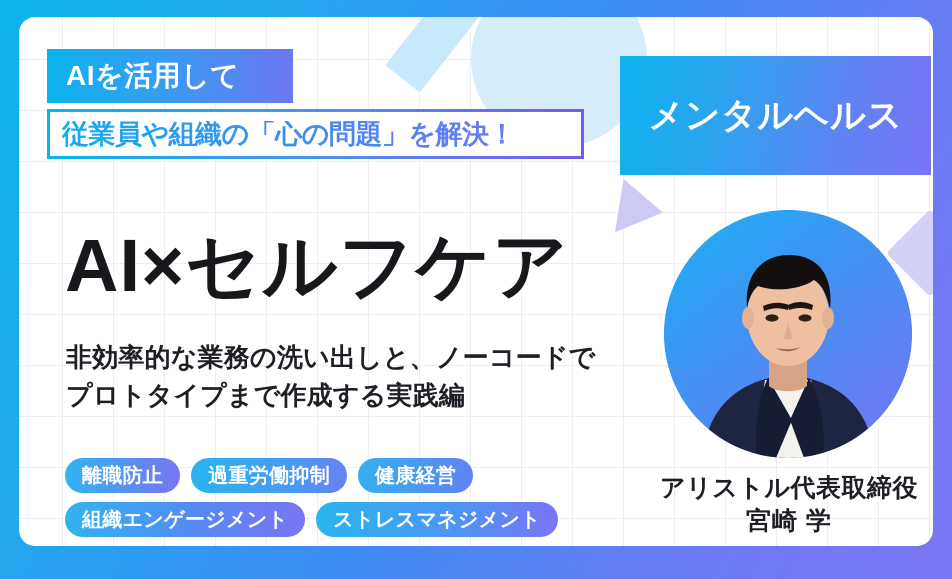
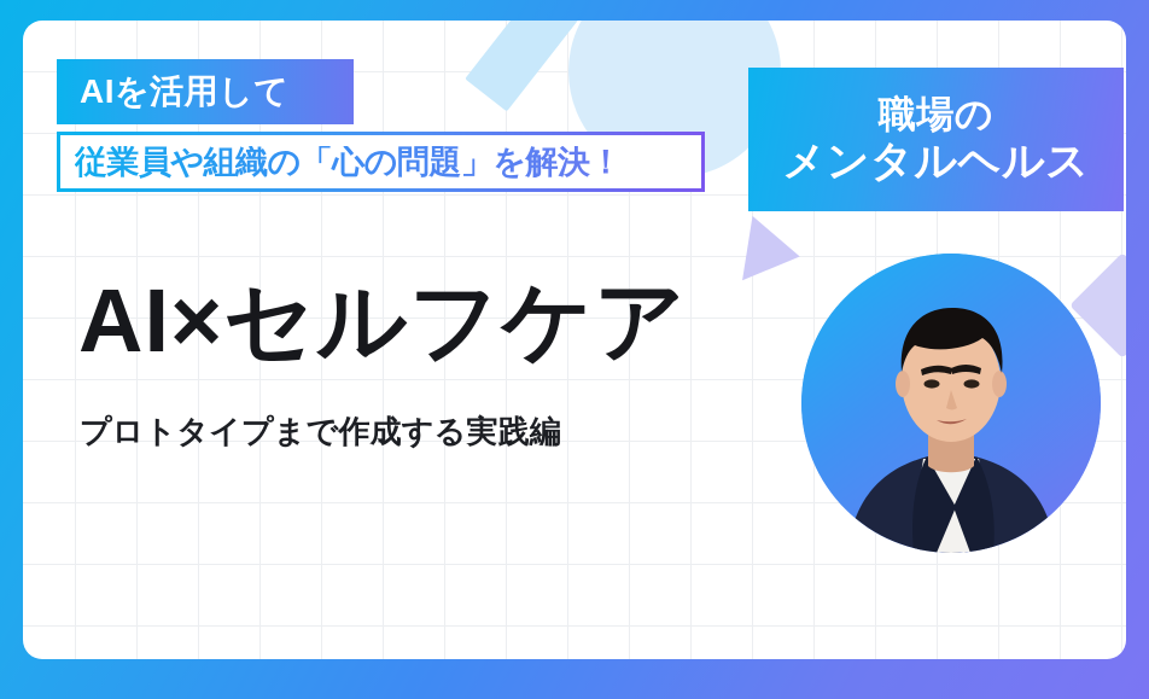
  AIを活用して
  従業員や組織の「心の問題」を解決！
+ 職場の
  メンタルヘルス
  AI×セルフケア
- 非効率的な業務の洗い出しと、ノーコードで
  プロトタイプまで作成する実践編
- 離職防止
- 過重労働抑制
- 健康経営
- 組織エンゲージメント
- ストレスマネジメント
- アリストル代表取締役
- 宮崎 学
